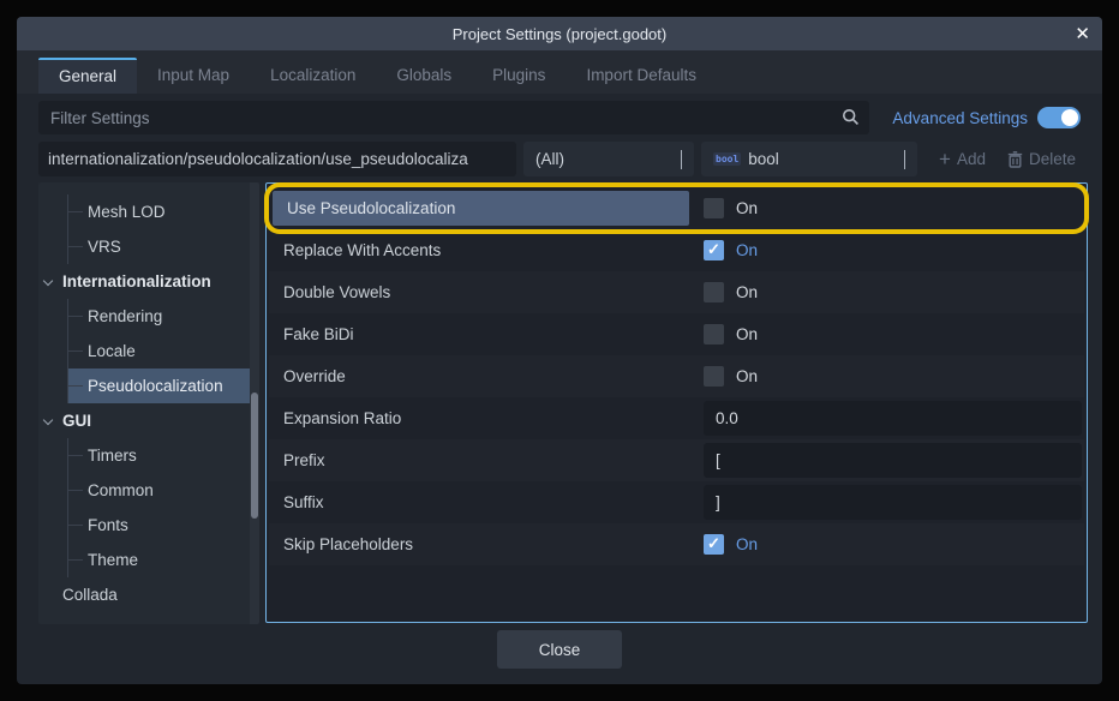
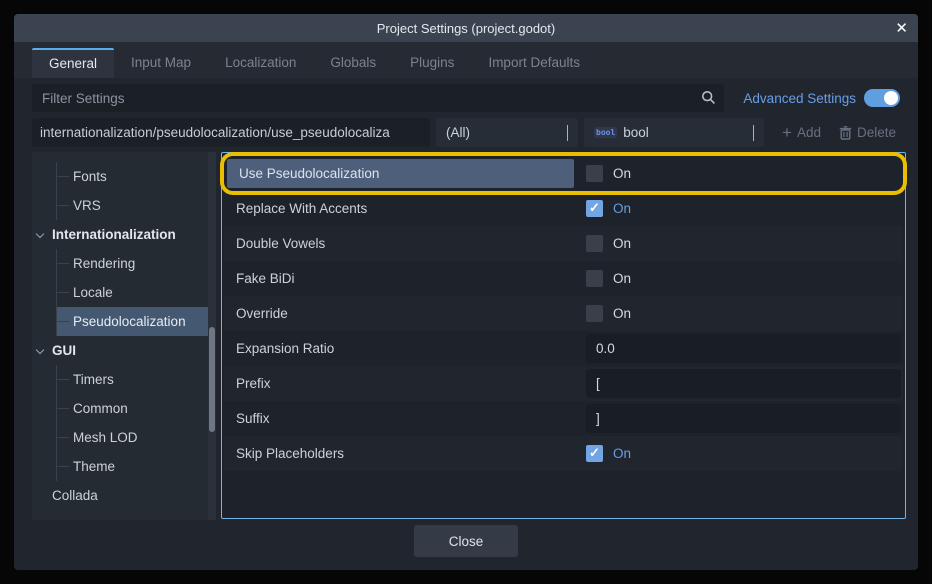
  Project Settings (project.godot)
  ✕
  General
  Input Map
  Localization
  Globals
  Plugins
  Import Defaults
  Filter Settings
  Advanced Settings
  internationalization/pseudolocalization/use_pseudolocaliza
  (All)
  bool
  bool
  +
  Add
  Delete
- Mesh LOD
+ Fonts
  VRS
  Internationalization
  Rendering
  Locale
  Pseudolocalization
  GUI
  Timers
  Common
- Fonts
+ Mesh LOD
  Theme
  Collada
  Use Pseudolocalization
  On
  Replace With Accents
  On
  Double Vowels
  On
  Fake BiDi
  On
  Override
  On
  Expansion Ratio
  0.0
  Prefix
  [
  Suffix
  ]
  Skip Placeholders
  On
  Close
